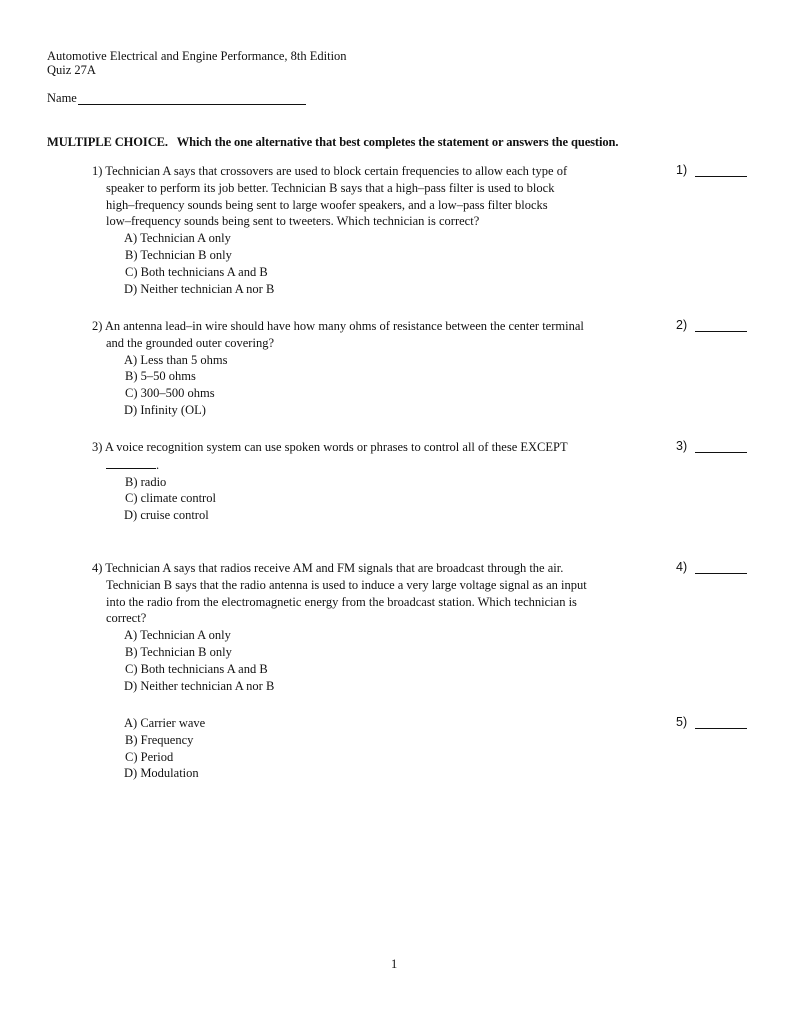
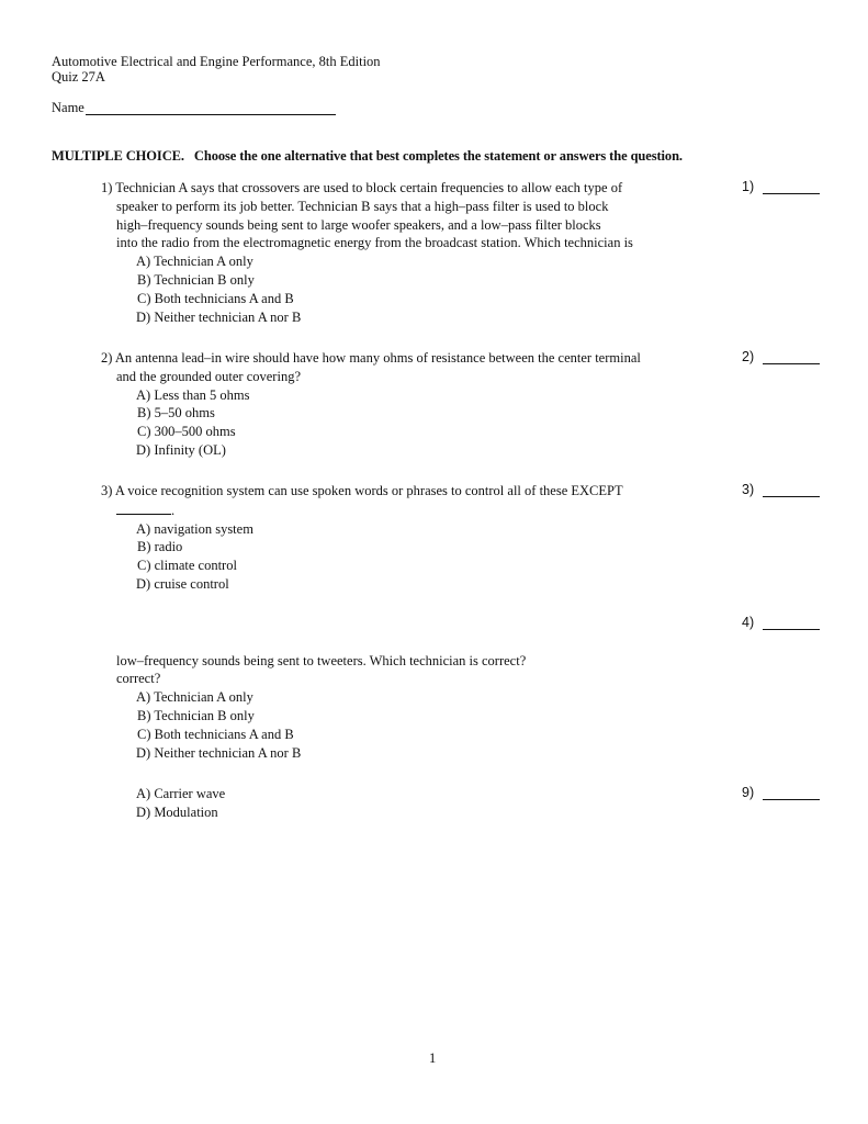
  Automotive Electrical and Engine Performance, 8th Edition
  Quiz 27A
  Name
- MULTIPLE CHOICE. Which the one alternative that best completes the statement or answers the question.
+ MULTIPLE CHOICE. Choose the one alternative that best completes the statement or answers the question.
  1) Technician A says that crossovers are used to block certain frequencies to allow each type of
  speaker to perform its job better. Technician B says that a high–pass filter is used to block
  high–frequency sounds being sent to large woofer speakers, and a low–pass filter blocks
- low–frequency sounds being sent to tweeters. Which technician is correct?
+ into the radio from the electromagnetic energy from the broadcast station. Which technician is
  A) Technician A only
  B) Technician B only
  C) Both technicians A and B
  D) Neither technician A nor B
  1)
  2) An antenna lead–in wire should have how many ohms of resistance between the center terminal
  and the grounded outer covering?
  A) Less than 5 ohms
  B) 5–50 ohms
  C) 300–500 ohms
  D) Infinity (OL)
  2)
  3) A voice recognition system can use spoken words or phrases to control all of these EXCEPT
  .
+ A) navigation system
  B) radio
  C) climate control
  D) cruise control
  3)
- 4) Technician A says that radios receive AM and FM signals that are broadcast through the air.
- Technician B says that the radio antenna is used to induce a very large voltage signal as an input
- into the radio from the electromagnetic energy from the broadcast station. Which technician is
+ low–frequency sounds being sent to tweeters. Which technician is correct?
  correct?
  A) Technician A only
  B) Technician B only
  C) Both technicians A and B
  D) Neither technician A nor B
  4)
  A) Carrier wave
- B) Frequency
- C) Period
  D) Modulation
- 5)
+ 9)
  1
